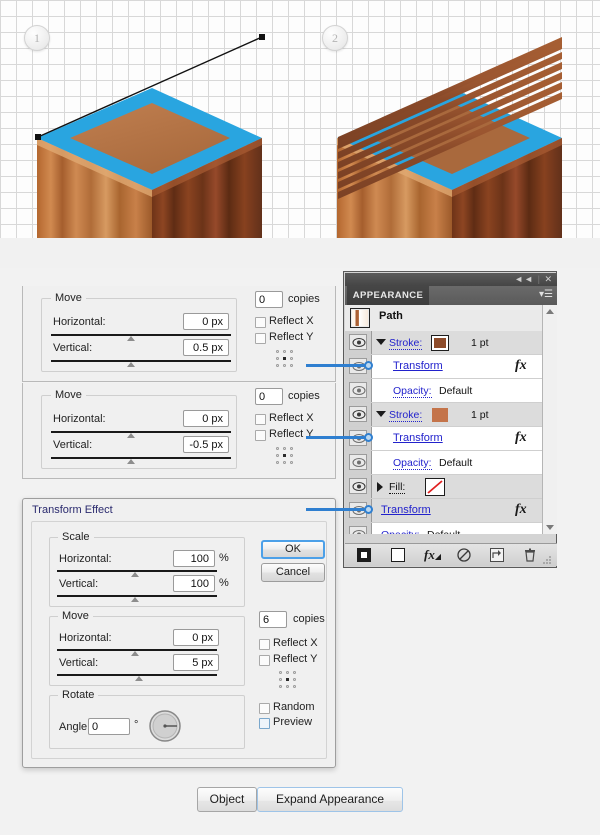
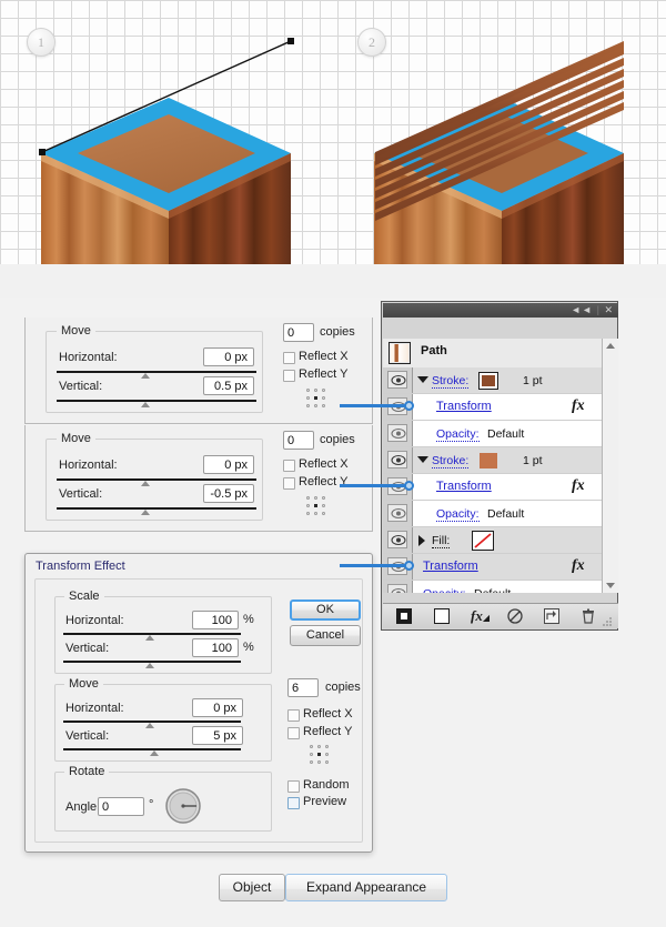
  1
  2
  Move
  Horizontal:
  0 px
  Vertical:
  0.5 px
  0
  copies
  Reflect X
  Reflect Y
  Move
  Horizontal:
  0 px
  Vertical:
  -0.5 px
  0
  copies
  Reflect X
  Reflect Y
  Transform Effect
  Scale
  Horizontal:
  100
  %
  Vertical:
  100
  %
  Move
  Horizontal:
  0 px
  Vertical:
  5 px
  Rotate
  Angle
  0
  °
  OK
  Cancel
  6
  copies
  Reflect X
  Reflect Y
  Random
  Preview
  ◄◄ | ✕
- APPEARANCE
- ▾☰
  Path
  Stroke:
  1 pt
  Transform
  fx
  Opacity:
  Default
  Stroke:
  1 pt
  Transform
  fx
  Opacity:
  Default
  Fill:
  Transform
  fx
  fx◢
  Object
  Expand Appearance
